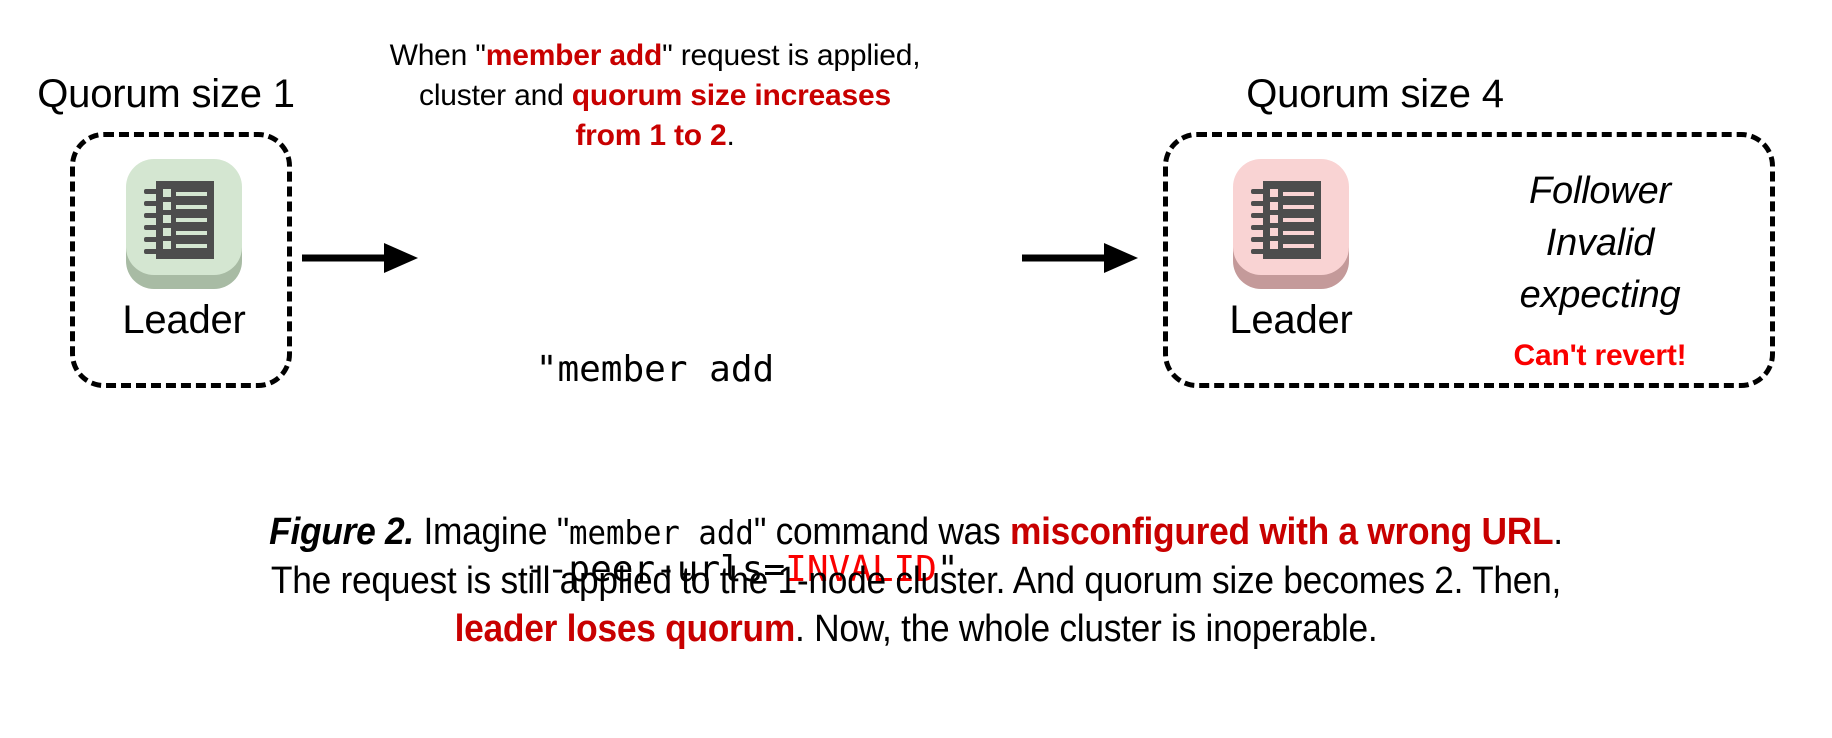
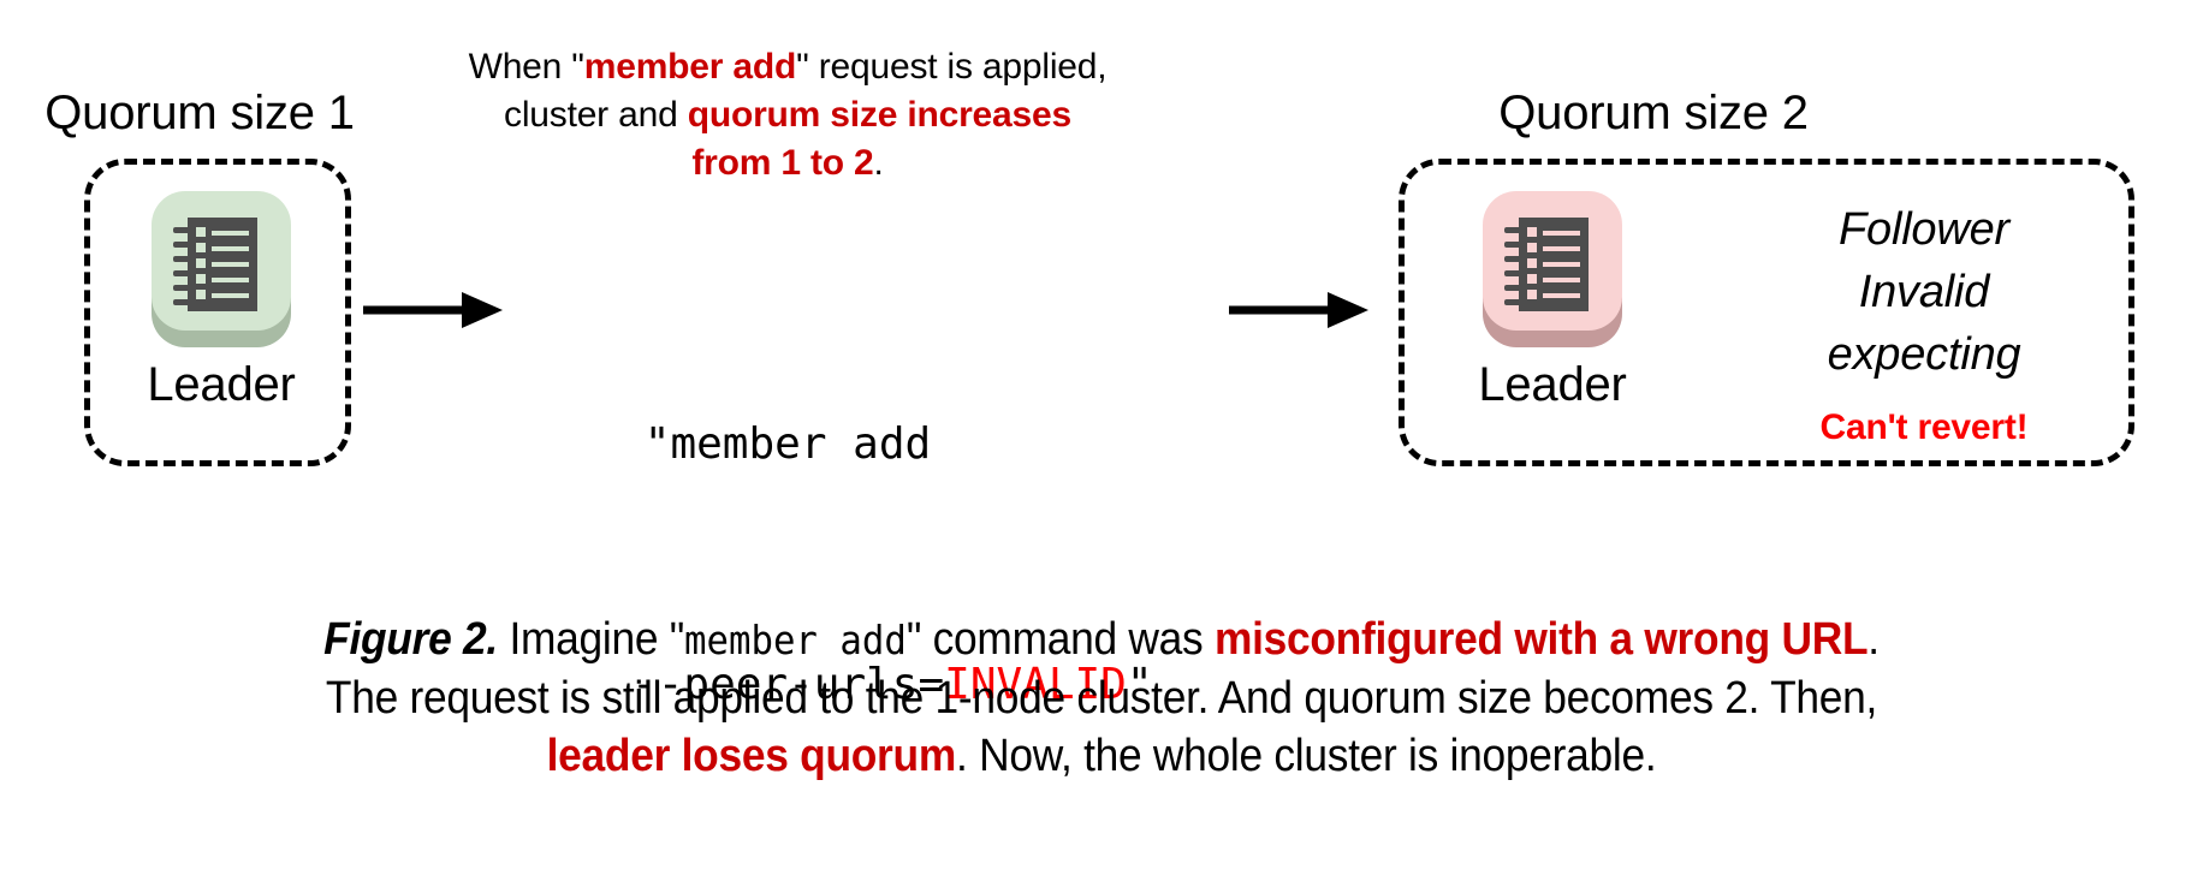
  Quorum size 1
  Leader
  When "member add" request is applied,
  cluster and quorum size increases
  from 1 to 2.
  "member add
  --peer-urls=INVALID"
- Quorum size 4
+ Quorum size 2
  Leader
  Follower
  Invalid
  expecting
  Can't revert!
  Figure 2. Imagine "member add" command was misconfigured with a wrong URL.
  The request is still applied to the 1-node cluster. And quorum size becomes 2. Then,
  leader loses quorum. Now, the whole cluster is inoperable.
